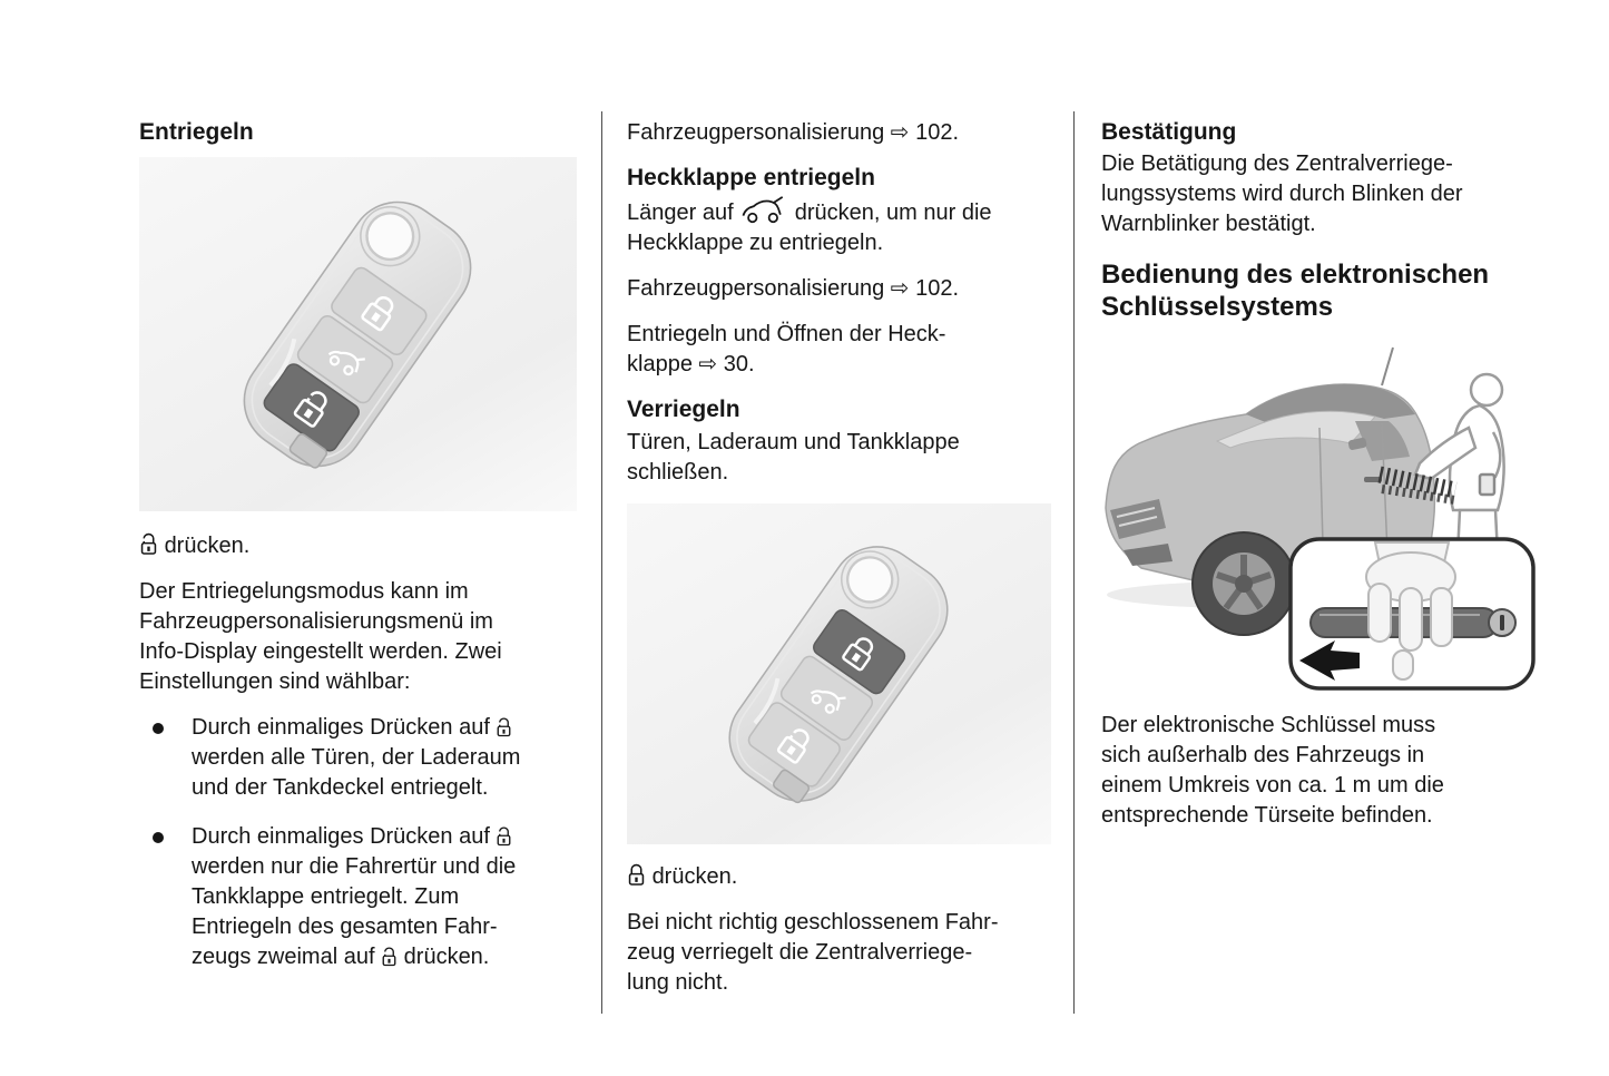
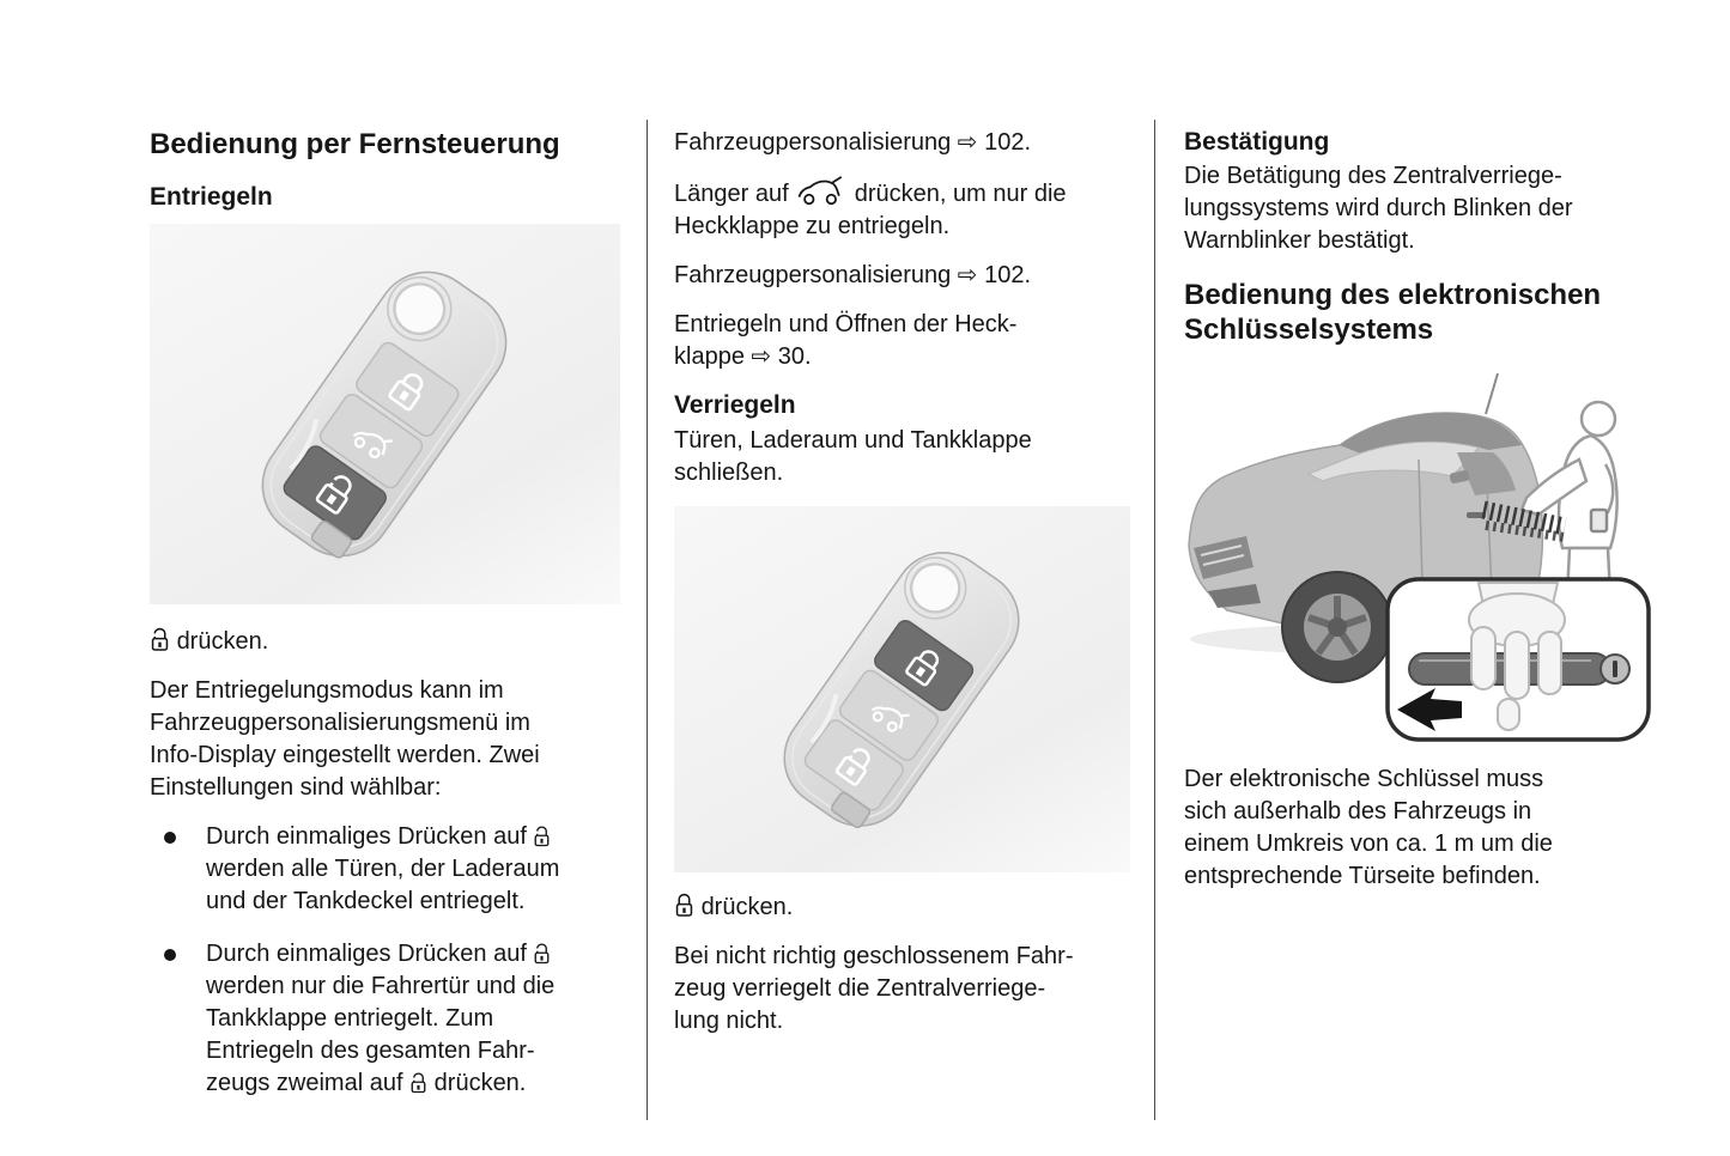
+ Bedienung per Fernsteuerung
  Entriegeln
  drücken.
  Der Entriegelungsmodus kann im
  Fahrzeugpersonalisierungsmenü im
  Info-Display eingestellt werden. Zwei
  Einstellungen sind wählbar:
  Durch einmaliges Drücken auf
  werden alle Türen, der Laderaum
  und der Tankdeckel entriegelt.
  Durch einmaliges Drücken auf
  werden nur die Fahrertür und die
  Tankklappe entriegelt. Zum
  Entriegeln des gesamten Fahr-
  zeugs zweimal auf drücken.
  Fahrzeugpersonalisierung ⇨ 102.
- Heckklappe entriegeln
  Länger auf drücken, um nur die
  Heckklappe zu entriegeln.
  Fahrzeugpersonalisierung ⇨ 102.
  Entriegeln und Öffnen der Heck-
  klappe ⇨ 30.
  Verriegeln
  Türen, Laderaum und Tankklappe
  schließen.
  drücken.
  Bei nicht richtig geschlossenem Fahr-
  zeug verriegelt die Zentralverriege-
  lung nicht.
  Bestätigung
  Die Betätigung des Zentralverriege-
  lungssystems wird durch Blinken der
  Warnblinker bestätigt.
  Bedienung des elektronischen
  Schlüsselsystems
  Der elektronische Schlüssel muss
  sich außerhalb des Fahrzeugs in
  einem Umkreis von ca. 1 m um die
  entsprechende Türseite befinden.
